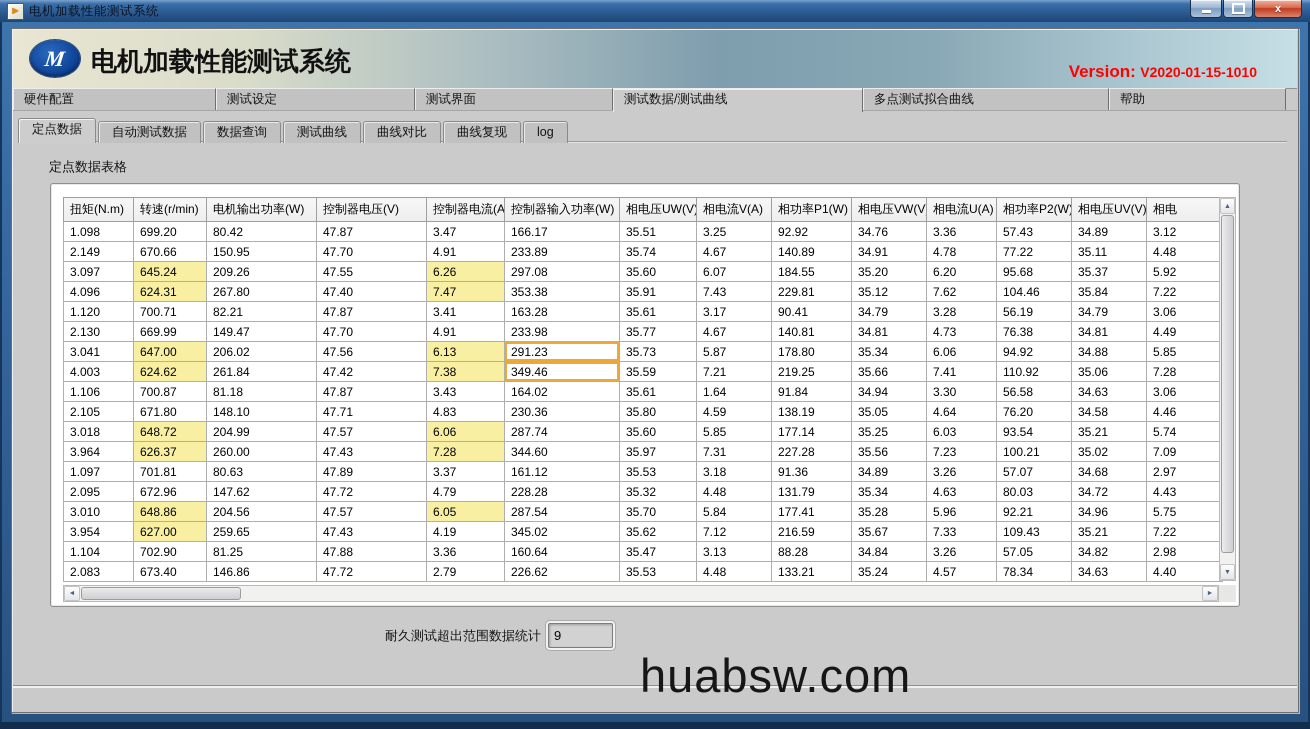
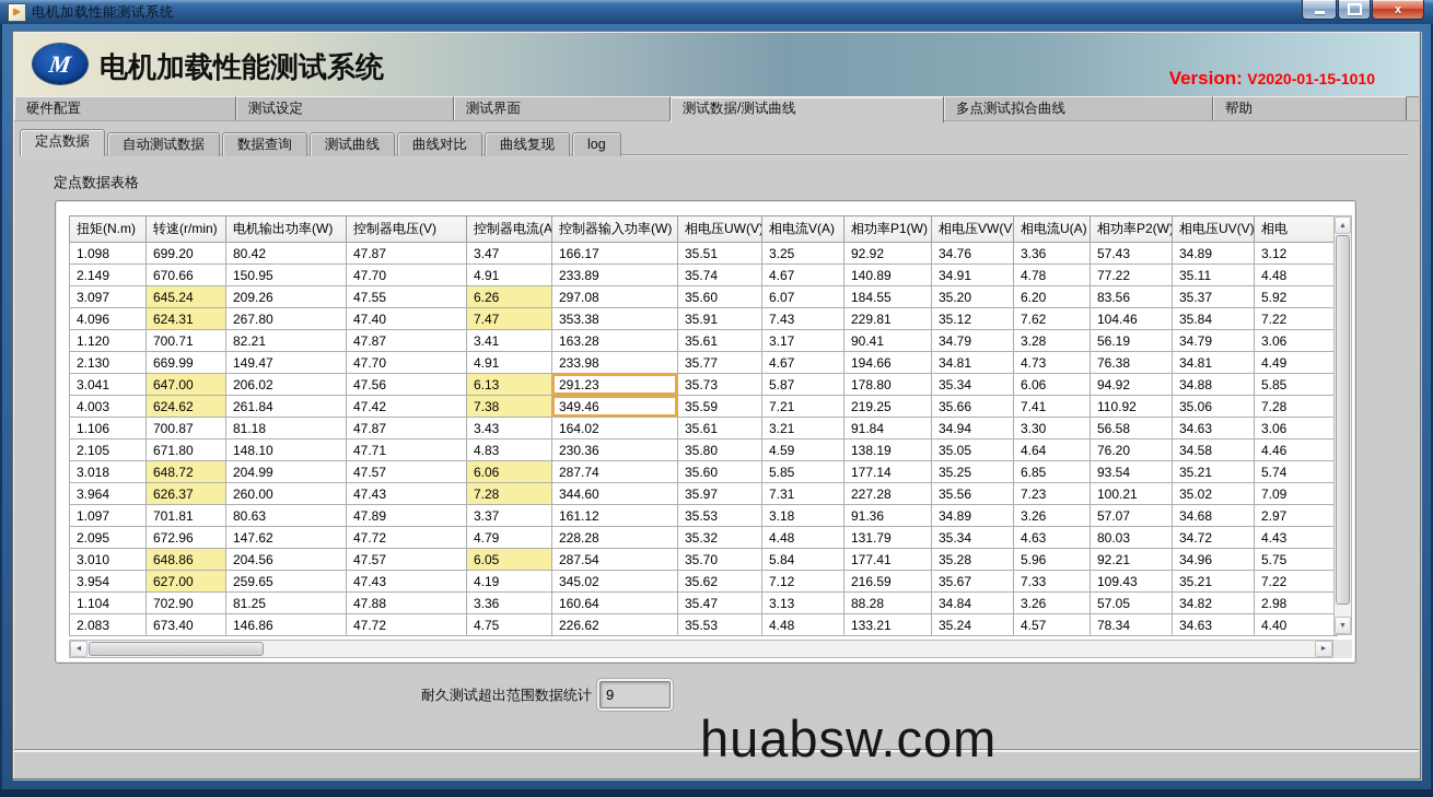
  ▶
  电机加载性能测试系统
  x
  电机加载性能测试系统
  Version: V2020-01-15-1010
  硬件配置
  测试设定
  测试界面
  测试数据/测试曲线
  多点测试拟合曲线
  帮助
  定点数据
  自动测试数据
  数据查询
  测试曲线
  曲线对比
  曲线复现
  log
  定点数据表格
  扭矩(N.m)	转速(r/min)	电机输出功率(W)	控制器电压(V)	控制器电流(A	控制器输入功率(W)	相电压UW(V)	相电流V(A)	相功率P1(W)	相电压VW(V	相电流U(A)	相功率P2(W	相电压UV(V)	相电
  1.098	699.20	80.42	47.87	3.47	166.17	35.51	3.25	92.92	34.76	3.36	57.43	34.89	3.12
  2.149	670.66	150.95	47.70	4.91	233.89	35.74	4.67	140.89	34.91	4.78	77.22	35.11	4.48
- 3.097	645.24	209.26	47.55	6.26	297.08	35.60	6.07	184.55	35.20	6.20	95.68	35.37	5.92
+ 3.097	645.24	209.26	47.55	6.26	297.08	35.60	6.07	184.55	35.20	6.20	83.56	35.37	5.92
  4.096	624.31	267.80	47.40	7.47	353.38	35.91	7.43	229.81	35.12	7.62	104.46	35.84	7.22
  1.120	700.71	82.21	47.87	3.41	163.28	35.61	3.17	90.41	34.79	3.28	56.19	34.79	3.06
- 2.130	669.99	149.47	47.70	4.91	233.98	35.77	4.67	140.81	34.81	4.73	76.38	34.81	4.49
+ 2.130	669.99	149.47	47.70	4.91	233.98	35.77	4.67	194.66	34.81	4.73	76.38	34.81	4.49
  3.041	647.00	206.02	47.56	6.13	291.23	35.73	5.87	178.80	35.34	6.06	94.92	34.88	5.85
  4.003	624.62	261.84	47.42	7.38	349.46	35.59	7.21	219.25	35.66	7.41	110.92	35.06	7.28
- 1.106	700.87	81.18	47.87	3.43	164.02	35.61	1.64	91.84	34.94	3.30	56.58	34.63	3.06
+ 1.106	700.87	81.18	47.87	3.43	164.02	35.61	3.21	91.84	34.94	3.30	56.58	34.63	3.06
  2.105	671.80	148.10	47.71	4.83	230.36	35.80	4.59	138.19	35.05	4.64	76.20	34.58	4.46
- 3.018	648.72	204.99	47.57	6.06	287.74	35.60	5.85	177.14	35.25	6.03	93.54	35.21	5.74
+ 3.018	648.72	204.99	47.57	6.06	287.74	35.60	5.85	177.14	35.25	6.85	93.54	35.21	5.74
  3.964	626.37	260.00	47.43	7.28	344.60	35.97	7.31	227.28	35.56	7.23	100.21	35.02	7.09
  1.097	701.81	80.63	47.89	3.37	161.12	35.53	3.18	91.36	34.89	3.26	57.07	34.68	2.97
  2.095	672.96	147.62	47.72	4.79	228.28	35.32	4.48	131.79	35.34	4.63	80.03	34.72	4.43
  3.010	648.86	204.56	47.57	6.05	287.54	35.70	5.84	177.41	35.28	5.96	92.21	34.96	5.75
  3.954	627.00	259.65	47.43	4.19	345.02	35.62	7.12	216.59	35.67	7.33	109.43	35.21	7.22
  1.104	702.90	81.25	47.88	3.36	160.64	35.47	3.13	88.28	34.84	3.26	57.05	34.82	2.98
- 2.083	673.40	146.86	47.72	2.79	226.62	35.53	4.48	133.21	35.24	4.57	78.34	34.63	4.40
+ 2.083	673.40	146.86	47.72	4.75	226.62	35.53	4.48	133.21	35.24	4.57	78.34	34.63	4.40
  耐久测试超出范围数据统计
  9
  huabsw.com
